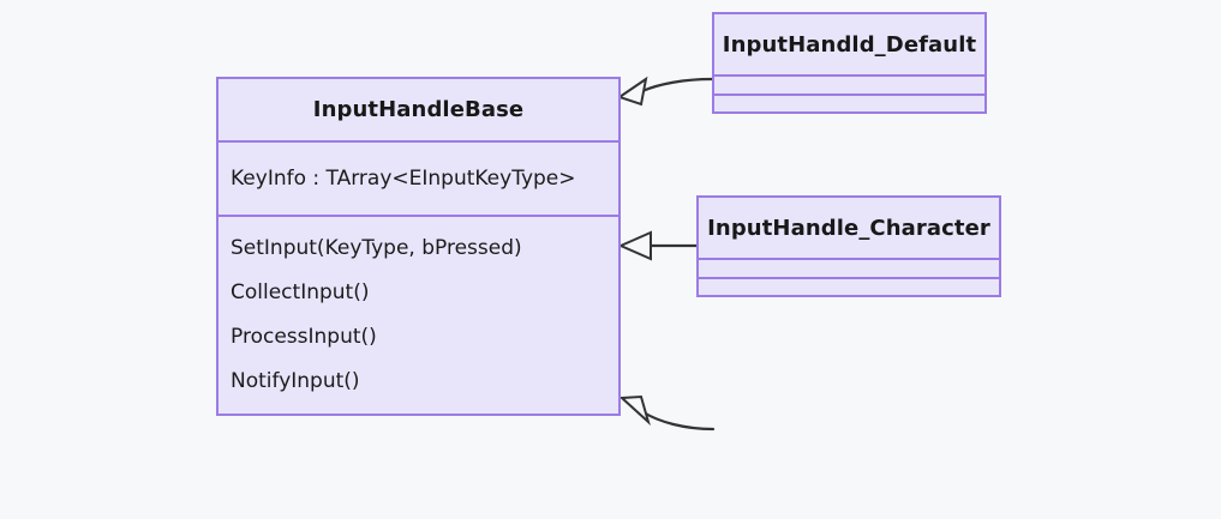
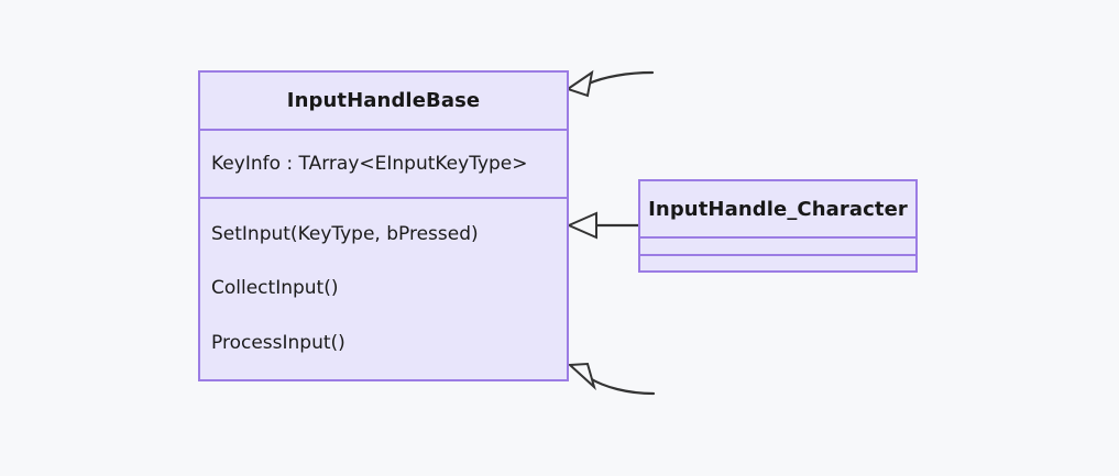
  InputHandleBase
  KeyInfo : TArray<EInputKeyType>
  SetInput(KeyType, bPressed)
  CollectInput()
  ProcessInput()
- NotifyInput()
- InputHandld_Default
  InputHandle_Character
